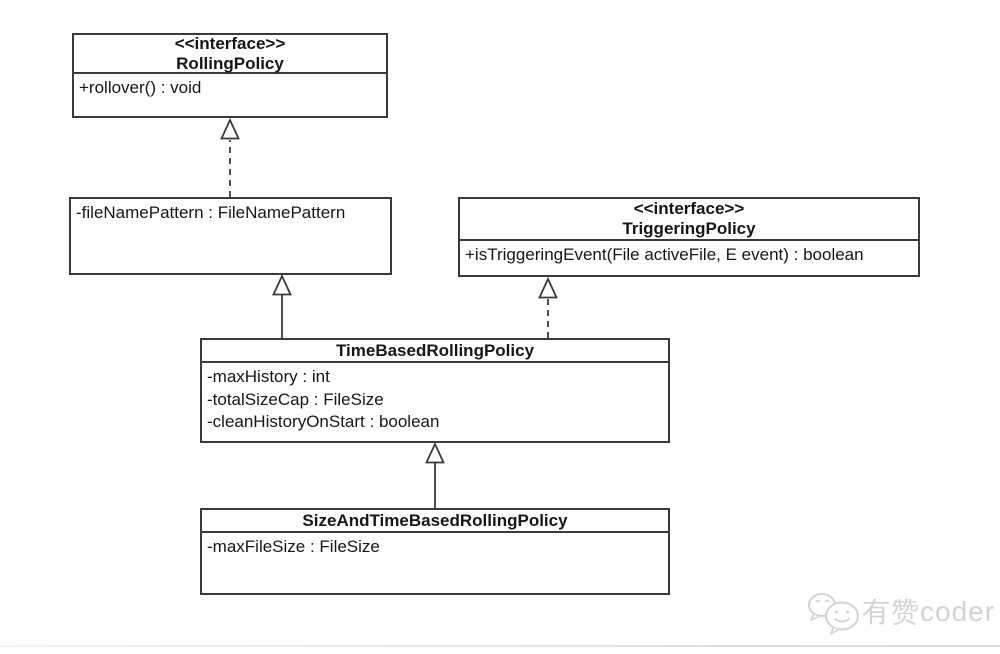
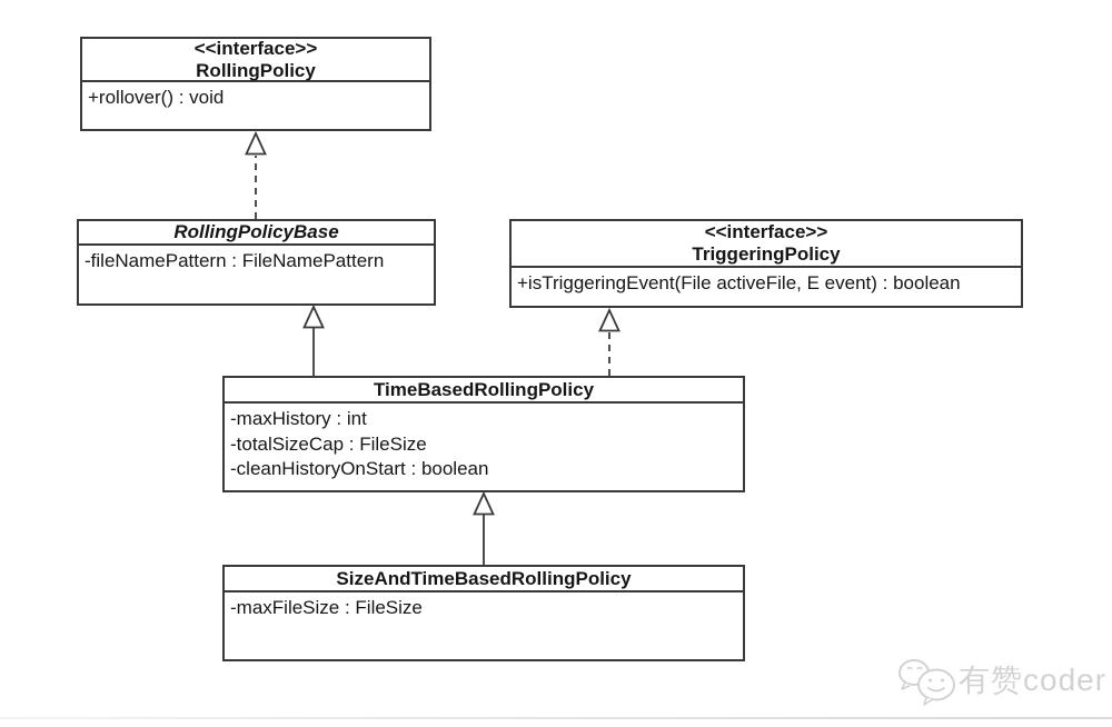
  <<interface>>
  RollingPolicy
  +rollover() : void
+ RollingPolicyBase
  -fileNamePattern : FileNamePattern
  <<interface>>
  TriggeringPolicy
  +isTriggeringEvent(File activeFile, E event) : boolean
  TimeBasedRollingPolicy
  -maxHistory : int
  -totalSizeCap : FileSize
  -cleanHistoryOnStart : boolean
  SizeAndTimeBasedRollingPolicy
  -maxFileSize : FileSize
  有赞coder
